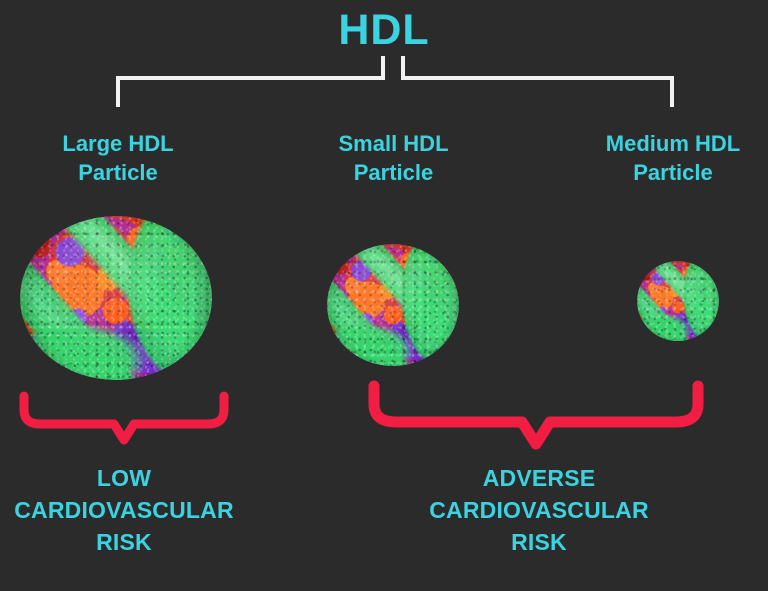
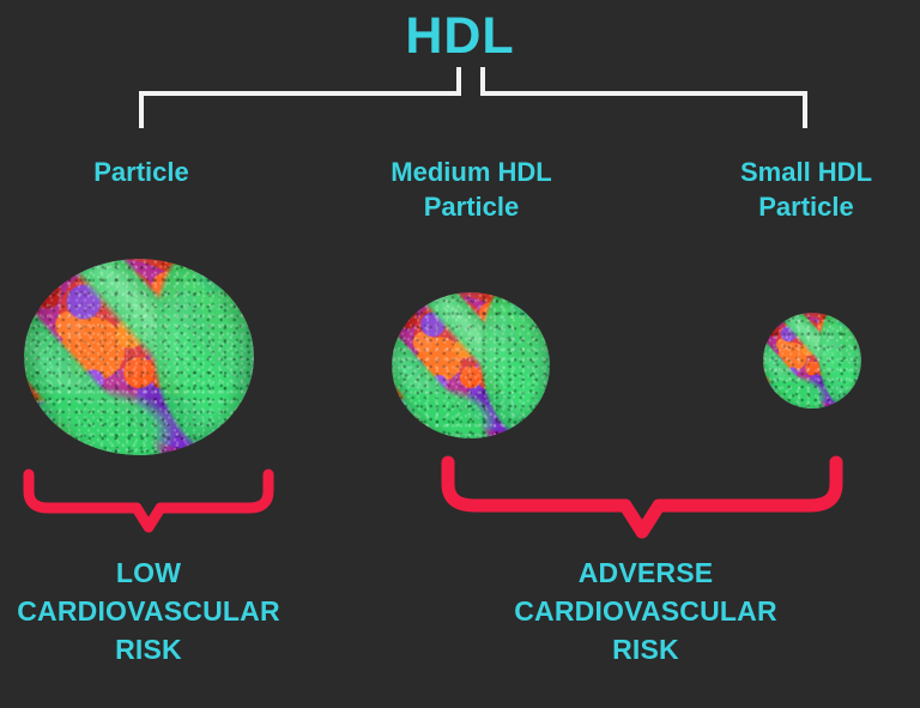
  HDL
- Large HDL
  Particle
- Small HDL
+ Medium HDL
  Particle
- Medium HDL
+ Small HDL
  Particle
  LOW
  CARDIOVASCULAR
  RISK
  ADVERSE
  CARDIOVASCULAR
  RISK
